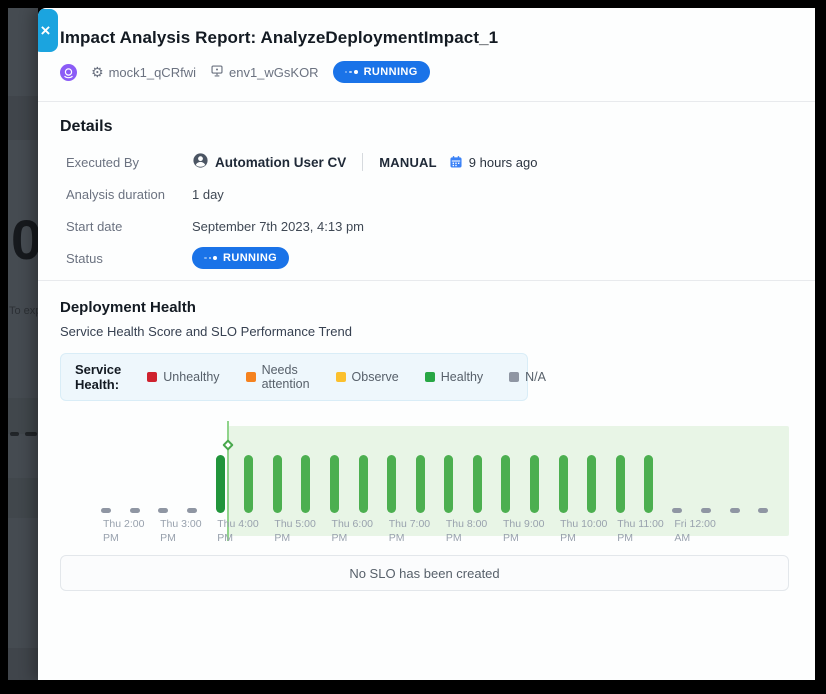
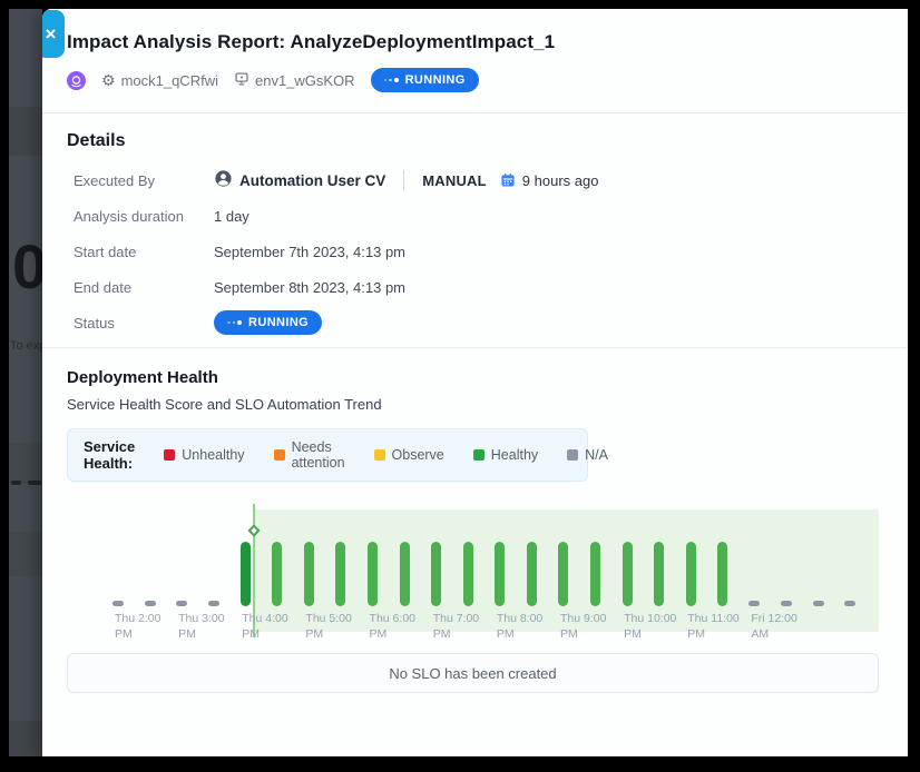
  0
  To ex
  ×
  Impact Analysis Report: AnalyzeDeploymentImpact_1
  ⚙
  mock1_qCRfwi
  env1_wGsKOR
  RUNNING
  Details
  Executed By
  Automation User CV
  MANUAL
  9 hours ago
  Analysis duration
  1 day
  Start date
  September 7th 2023, 4:13 pm
+ End date
+ September 8th 2023, 4:13 pm
  Status
  RUNNING
  Deployment Health
- Service Health Score and SLO Performance Trend
+ Service Health Score and SLO Automation Trend
  Service Health:
  Unhealthy
  Needs attention
  Observe
  Healthy
  N/A
  Thu 2:00
  PM
  Thu 3:00
  PM
  Thu 4:00
  PM
  Thu 5:00
  PM
  Thu 6:00
  PM
  Thu 7:00
  PM
  Thu 8:00
  PM
  Thu 9:00
  PM
  Thu 10:00
  PM
  Thu 11:00
  PM
  Fri 12:00
  AM
  No SLO has been created
